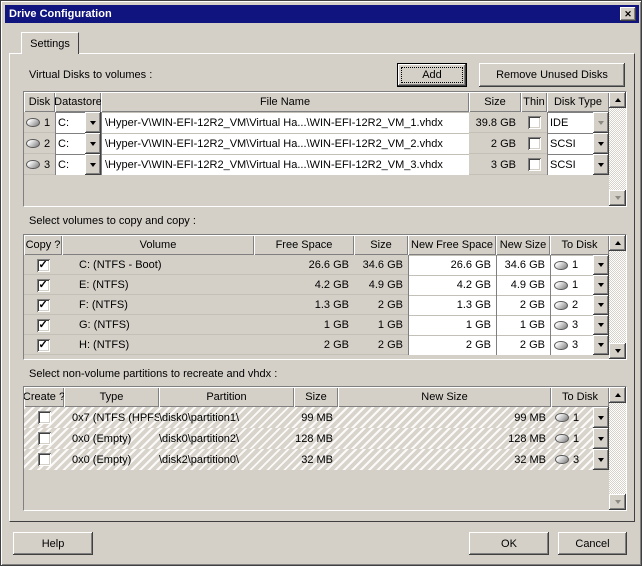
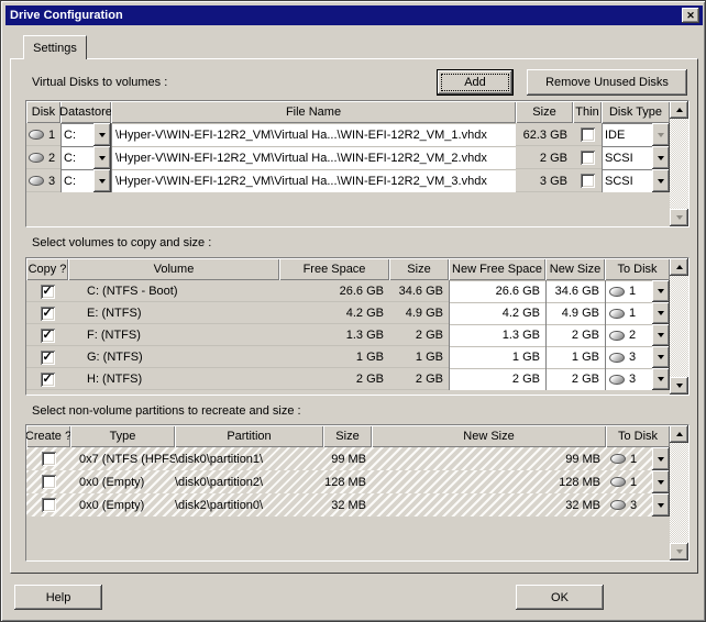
  Drive Configuration
  ✕
  Settings
  Virtual Disks to volumes :
  Add
  Remove Unused Disks
  Disk
  Datastore
  File Name
  Size
  Thin
  Disk Type
  1
  C:
  \Hyper-V\WIN-EFI-12R2_VM\Virtual Ha...\WIN-EFI-12R2_VM_1.vhdx
- 39.8 GB
+ 62.3 GB
  IDE
  2
  C:
  \Hyper-V\WIN-EFI-12R2_VM\Virtual Ha...\WIN-EFI-12R2_VM_2.vhdx
  2 GB
  SCSI
  3
  C:
  \Hyper-V\WIN-EFI-12R2_VM\Virtual Ha...\WIN-EFI-12R2_VM_3.vhdx
  3 GB
  SCSI
- Select volumes to copy and copy :
+ Select volumes to copy and size :
  Copy ?
  Volume
  Free Space
  Size
  New Free Space
  New Size
  To Disk
  C: (NTFS - Boot)
  26.6 GB
  34.6 GB
  26.6 GB
  34.6 GB
  1
  E: (NTFS)
  4.2 GB
  4.9 GB
  4.2 GB
  4.9 GB
  1
  F: (NTFS)
  1.3 GB
  2 GB
  1.3 GB
  2 GB
  2
  G: (NTFS)
  1 GB
  1 GB
  1 GB
  1 GB
  3
  H: (NTFS)
  2 GB
  2 GB
  2 GB
  2 GB
  3
- Select non-volume partitions to recreate and vhdx :
+ Select non-volume partitions to recreate and size :
  Create ?
  Type
  Partition
  Size
  New Size
  To Disk
  0x7 (NTFS (HPFS
  \disk0\partition1\
  99 MB
  99 MB
  1
  0x0 (Empty)
  \disk0\partition2\
  128 MB
  128 MB
  1
  0x0 (Empty)
  \disk2\partition0\
  32 MB
  32 MB
  3
  Help
  OK
- Cancel
